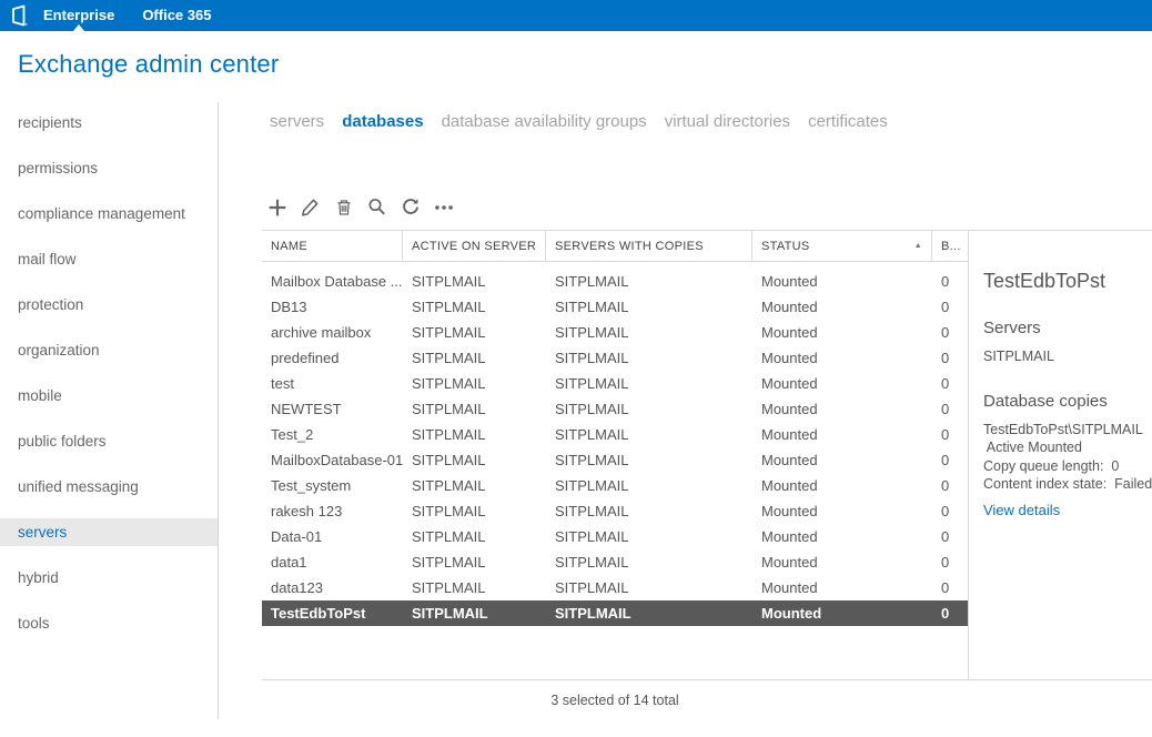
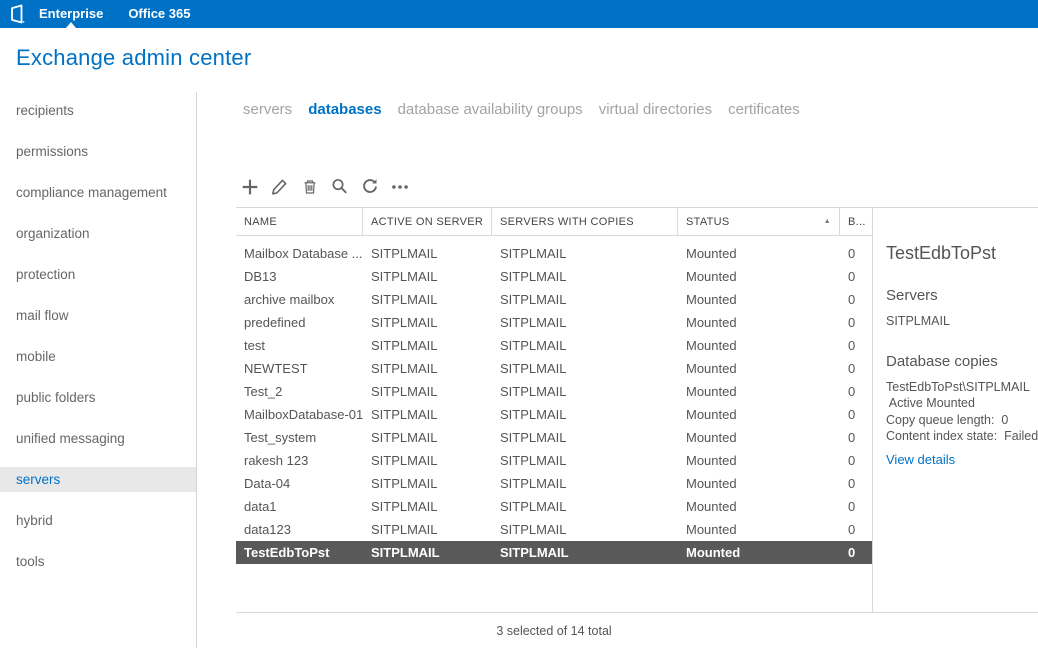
  Enterprise
  Office 365
  Exchange admin center
  recipients
  permissions
  compliance management
- mail flow
+ organization
  protection
- organization
+ mail flow
  mobile
  public folders
  unified messaging
  servers
  hybrid
  tools
  servers
  databases
  database availability groups
  virtual directories
  certificates
  NAME
  ACTIVE ON SERVER
  SERVERS WITH COPIES
  STATUS
  B...
  Mailbox Database ...
  SITPLMAIL
  SITPLMAIL
  Mounted
  0
  DB13
  SITPLMAIL
  SITPLMAIL
  Mounted
  0
  archive mailbox
  SITPLMAIL
  SITPLMAIL
  Mounted
  0
  predefined
  SITPLMAIL
  SITPLMAIL
  Mounted
  0
  test
  SITPLMAIL
  SITPLMAIL
  Mounted
  0
  NEWTEST
  SITPLMAIL
  SITPLMAIL
  Mounted
  0
  Test_2
  SITPLMAIL
  SITPLMAIL
  Mounted
  0
  MailboxDatabase-01
  SITPLMAIL
  SITPLMAIL
  Mounted
  0
  Test_system
  SITPLMAIL
  SITPLMAIL
  Mounted
  0
  rakesh 123
  SITPLMAIL
  SITPLMAIL
  Mounted
  0
- Data-01
+ Data-04
  SITPLMAIL
  SITPLMAIL
  Mounted
  0
  data1
  SITPLMAIL
  SITPLMAIL
  Mounted
  0
  data123
  SITPLMAIL
  SITPLMAIL
  Mounted
  0
  TestEdbToPst
  SITPLMAIL
  SITPLMAIL
  Mounted
  0
  3 selected of 14 total
  TestEdbToPst
  Servers
  SITPLMAIL
  Database copies
  TestEdbToPst\SITPLMAIL
  Active Mounted
  Copy queue length: 0
  Content index state: Failed
  View details
